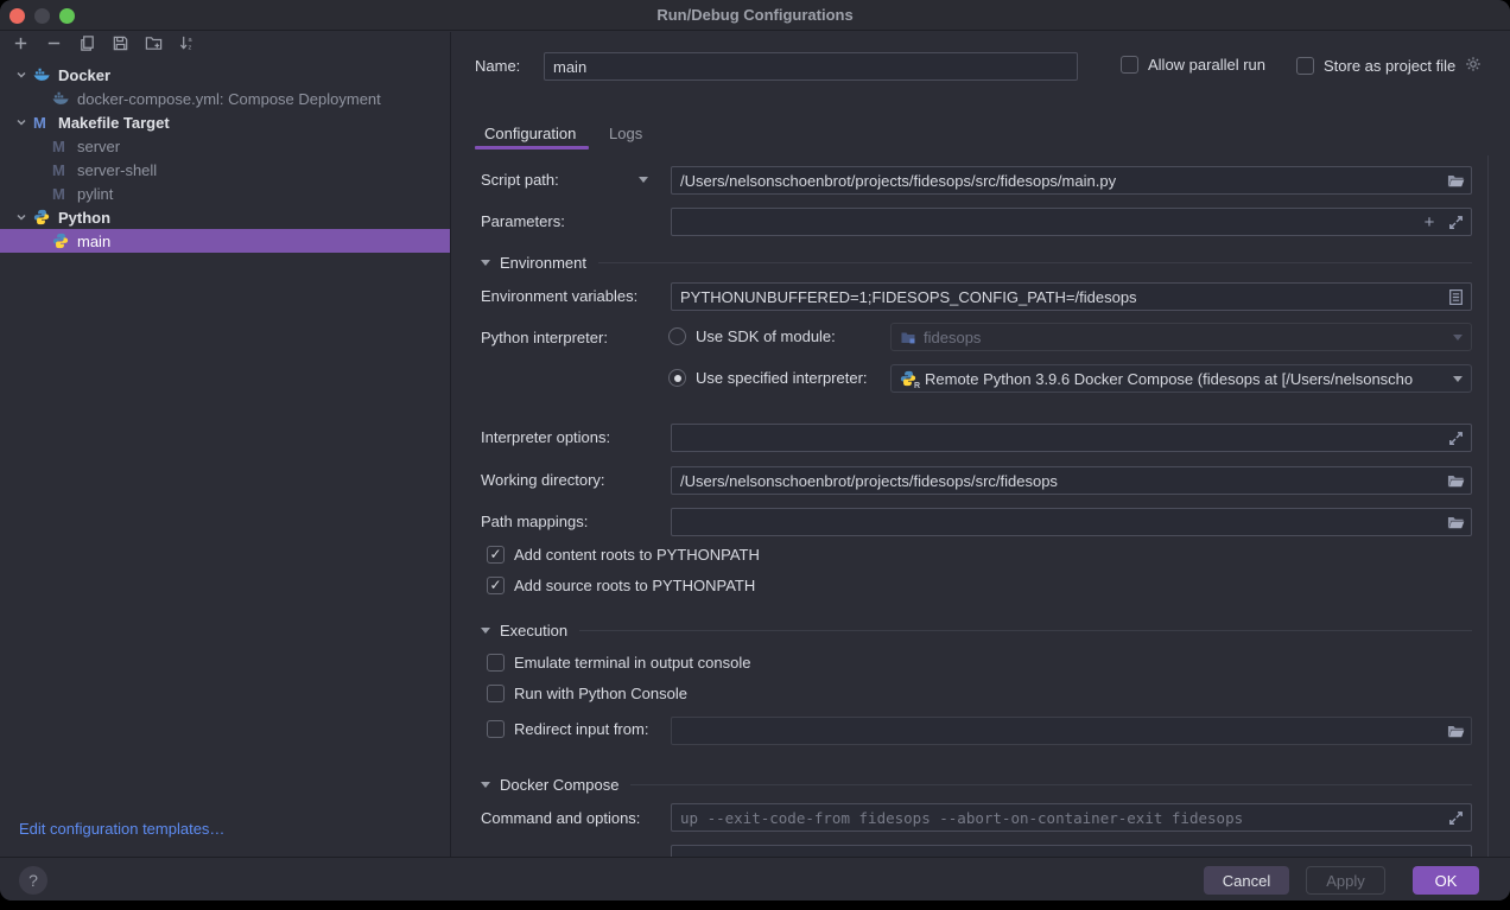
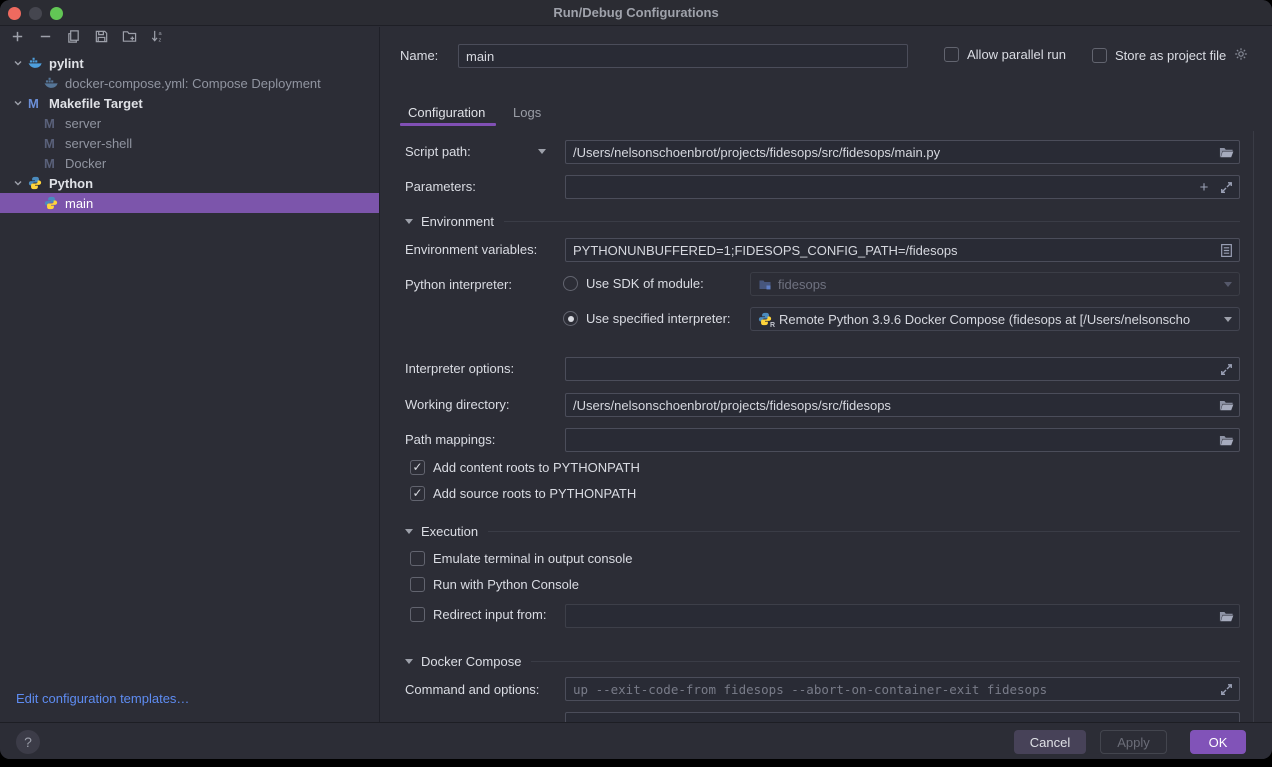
  Run/Debug Configurations
- Docker
+ pylint
  docker-compose.yml: Compose Deployment
  M
  Makefile Target
  M
  server
  M
  server-shell
  M
- pylint
+ Docker
  Python
  main
  Edit configuration templates…
  Name:
  main
  ✓
  Allow parallel run
  ✓
  Store as project file
  Configuration
  Logs
  Script path:
  /Users/nelsonschoenbrot/projects/fidesops/src/fidesops/main.py
  Parameters:
  +
  Environment
  Environment variables:
  PYTHONUNBUFFERED=1;FIDESOPS_CONFIG_PATH=/fidesops
  Python interpreter:
  Use SDK of module:
  fidesops
  Use specified interpreter:
  Remote Python 3.9.6 Docker Compose (fidesops at [/Users/nelsonscho
  Interpreter options:
  Working directory:
  /Users/nelsonschoenbrot/projects/fidesops/src/fidesops
  Path mappings:
  ✓
  Add content roots to PYTHONPATH
  ✓
  Add source roots to PYTHONPATH
  Execution
  ✓
  Emulate terminal in output console
  ✓
  Run with Python Console
  ✓
  Redirect input from:
  Docker Compose
  Command and options:
  up --exit-code-from fidesops --abort-on-container-exit fidesops
  ?
  Cancel
  Apply
  OK
